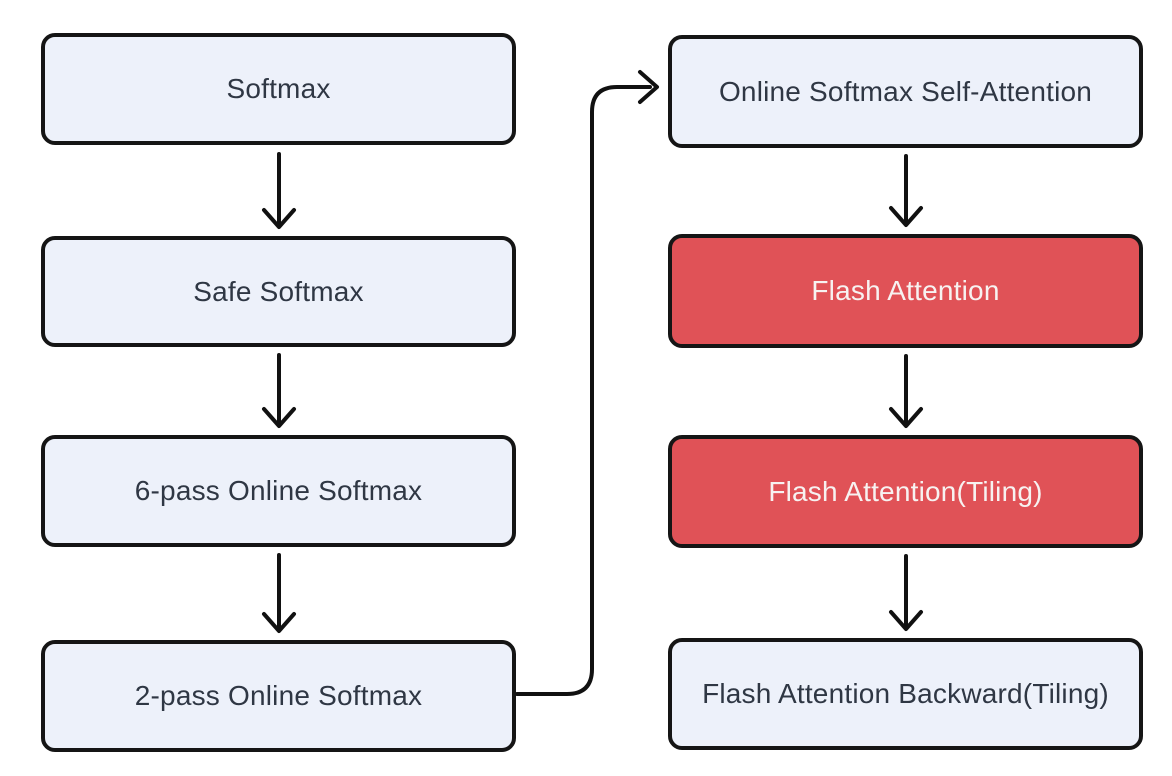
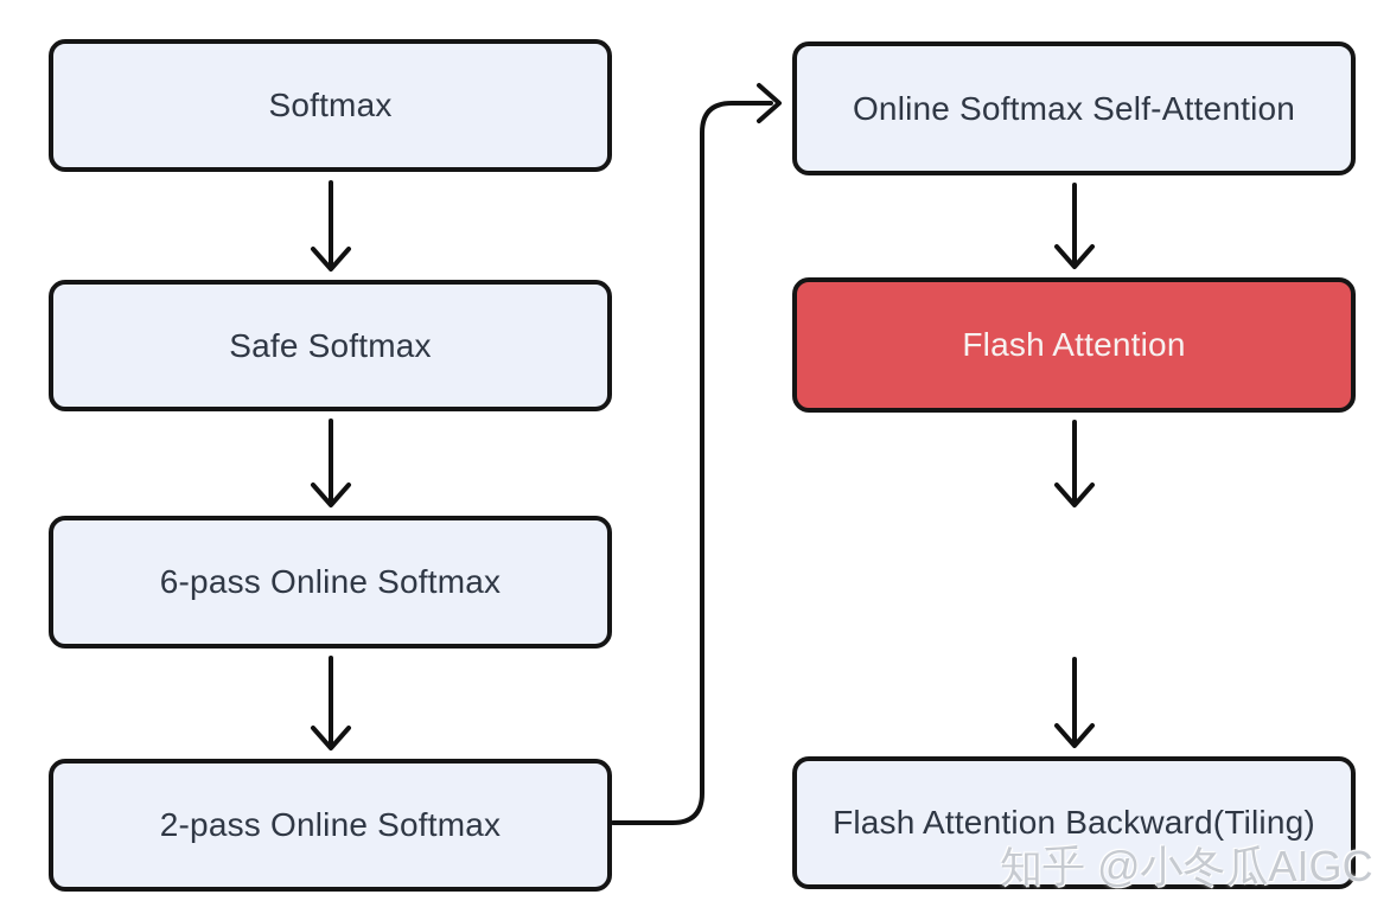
  Softmax
  Safe Softmax
  6-pass Online Softmax
  2-pass Online Softmax
  Online Softmax Self-Attention
  Flash Attention
- Flash Attention(Tiling)
  Flash Attention Backward(Tiling)
+ 知乎 @小冬瓜AIGC
